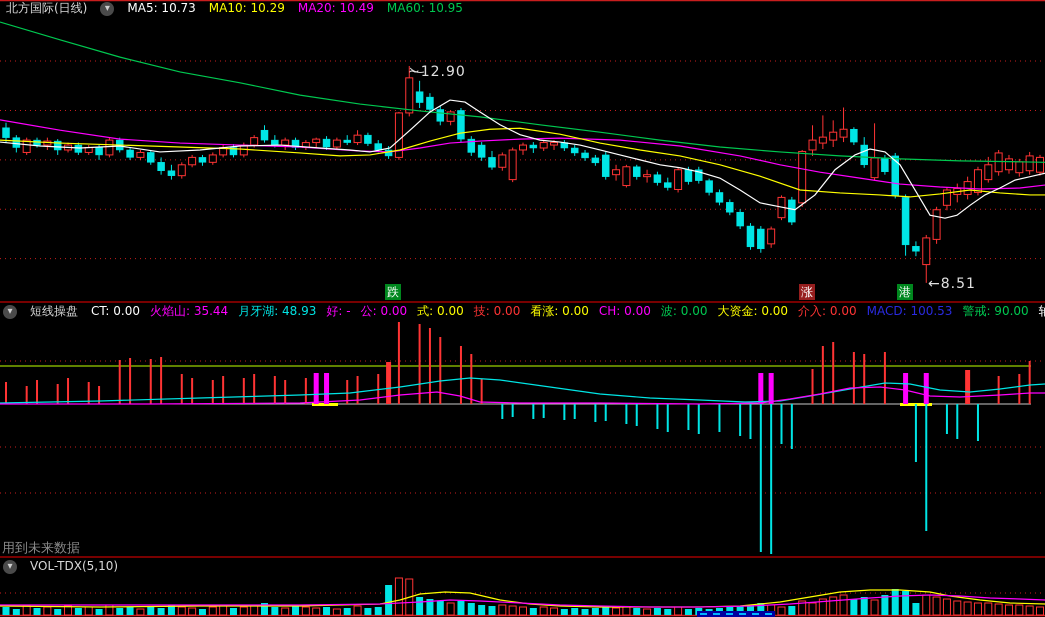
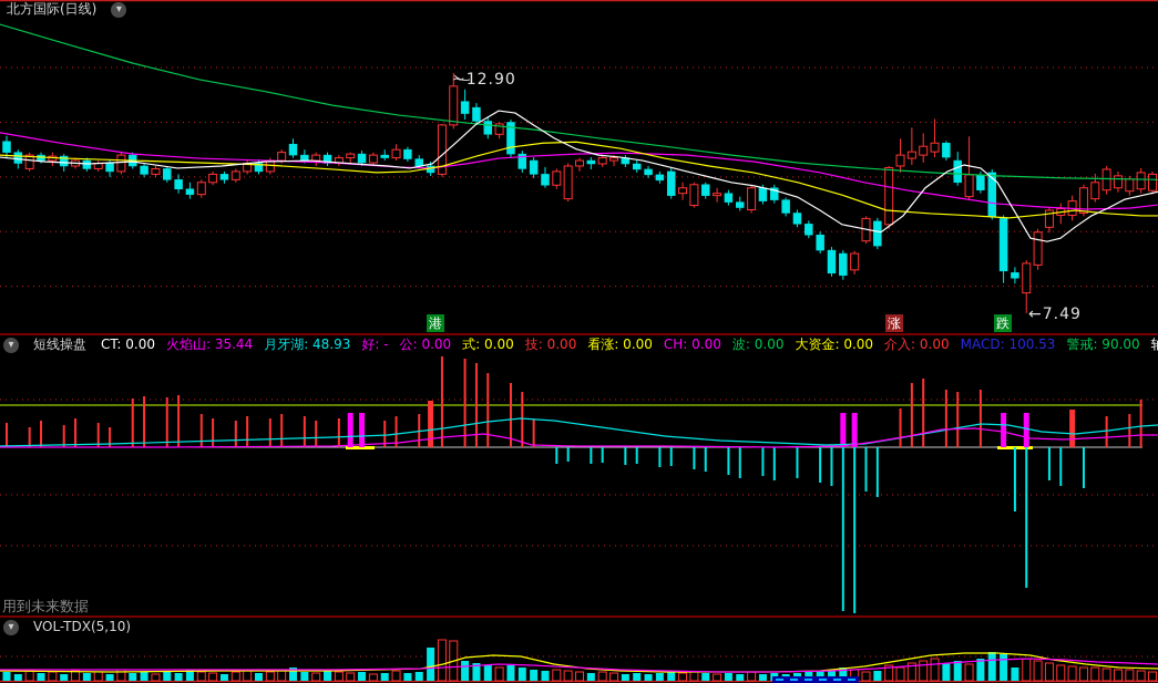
  北方国际(日线)
  ▾
- MA5: 10.73
- MA10: 10.29
- MA20: 10.49
- MA60: 10.95
  ▾
  短线操盘
  CT: 0.00
  火焰山: 35.44
  月牙湖: 48.93
  好: -
  公: 0.00
  式: 0.00
  技: 0.00
  看涨: 0.00
  CH: 0.00
  波: 0.00
  大资金: 0.00
  介入: 0.00
  MACD: 100.53
  警戒: 90.00
  ▾
  VOL-TDX(5,10)
  用到未来数据
  ~12.90
- ←8.51
+ ←7.49
- 跌
+ 港
  涨
- 港
+ 跌
